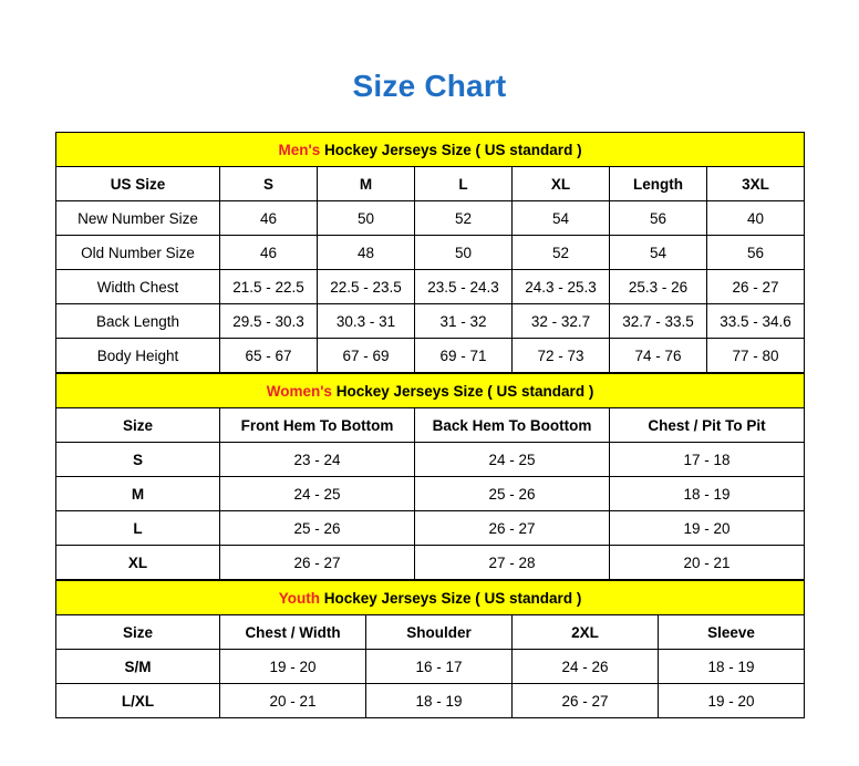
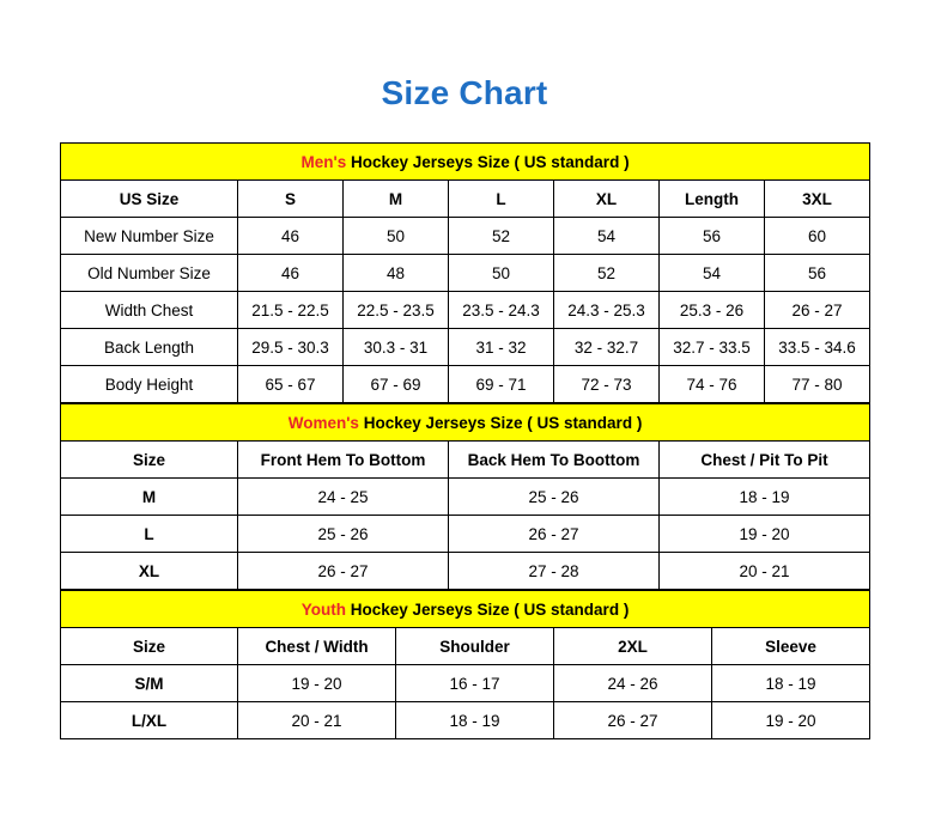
  Size Chart
  Men's Hockey Jerseys Size ( US standard )
  US Size	S	M	L	XL	Length	3XL
- New Number Size	46	50	52	54	56	40
+ New Number Size	46	50	52	54	56	60
  Old Number Size	46	48	50	52	54	56
  Width Chest	21.5 - 22.5	22.5 - 23.5	23.5 - 24.3	24.3 - 25.3	25.3 - 26	26 - 27
  Back Length	29.5 - 30.3	30.3 - 31	31 - 32	32 - 32.7	32.7 - 33.5	33.5 - 34.6
  Body Height	65 - 67	67 - 69	69 - 71	72 - 73	74 - 76	77 - 80
  Women's Hockey Jerseys Size ( US standard )
  Size	Front Hem To Bottom	Back Hem To Boottom	Chest / Pit To Pit
- S	23 - 24	24 - 25	17 - 18
  M	24 - 25	25 - 26	18 - 19
  L	25 - 26	26 - 27	19 - 20
  XL	26 - 27	27 - 28	20 - 21
  Youth Hockey Jerseys Size ( US standard )
  Size	Chest / Width	Shoulder	2XL	Sleeve
  S/M	19 - 20	16 - 17	24 - 26	18 - 19
  L/XL	20 - 21	18 - 19	26 - 27	19 - 20
